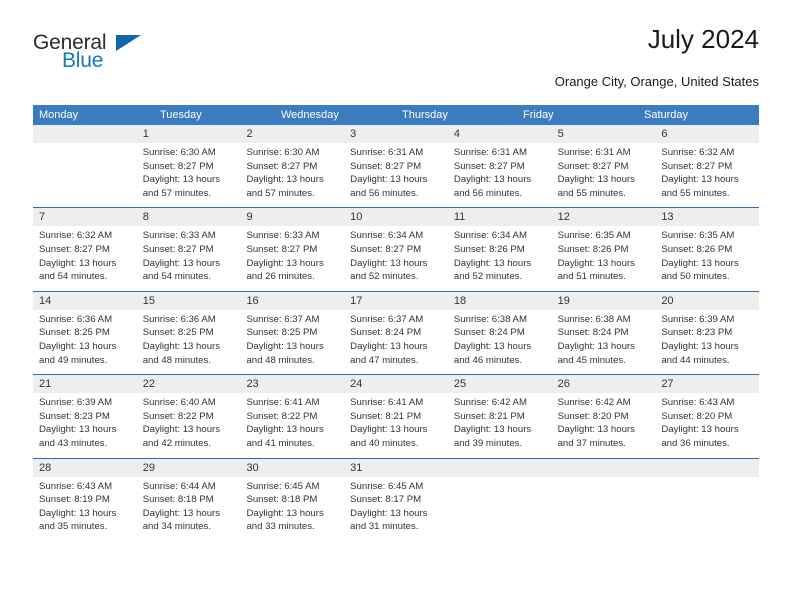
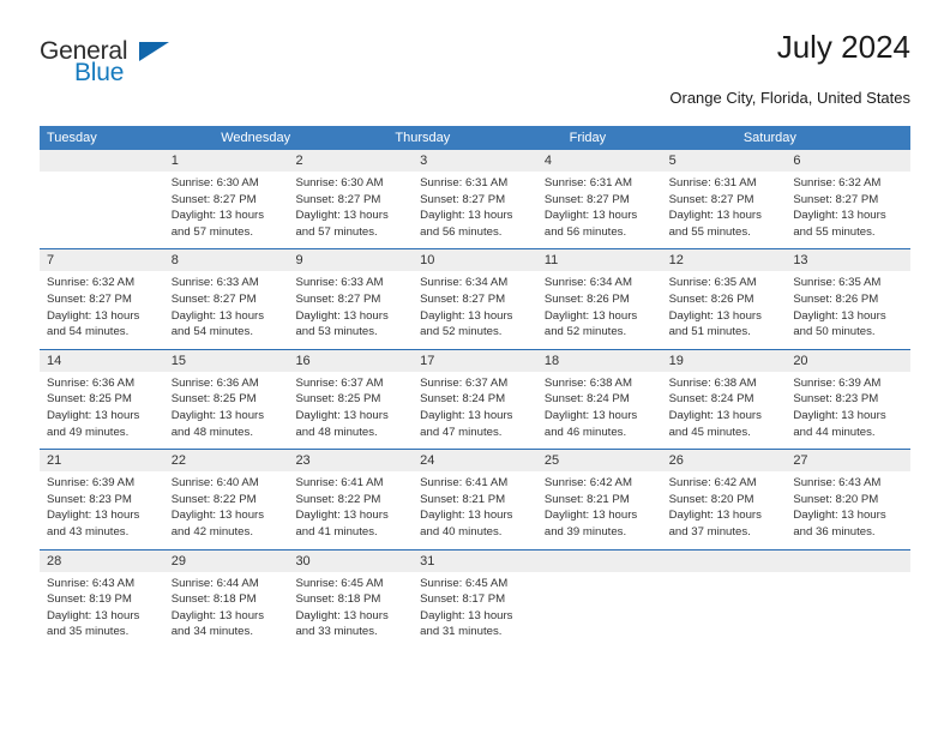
  General
  Blue
  July 2024
- Orange City, Orange, United States
+ Orange City, Florida, United States
- Monday
  Tuesday
  Wednesday
  Thursday
  Friday
  Saturday
  1
  Sunrise: 6:30 AM
  Sunset: 8:27 PM
  Daylight: 13 hours
  and 57 minutes.
  2
  Sunrise: 6:30 AM
  Sunset: 8:27 PM
  Daylight: 13 hours
  and 57 minutes.
  3
  Sunrise: 6:31 AM
  Sunset: 8:27 PM
  Daylight: 13 hours
  and 56 minutes.
  4
  Sunrise: 6:31 AM
  Sunset: 8:27 PM
  Daylight: 13 hours
  and 56 minutes.
  5
  Sunrise: 6:31 AM
  Sunset: 8:27 PM
  Daylight: 13 hours
  and 55 minutes.
  6
  Sunrise: 6:32 AM
  Sunset: 8:27 PM
  Daylight: 13 hours
  and 55 minutes.
  7
  Sunrise: 6:32 AM
  Sunset: 8:27 PM
  Daylight: 13 hours
  and 54 minutes.
  8
  Sunrise: 6:33 AM
  Sunset: 8:27 PM
  Daylight: 13 hours
  and 54 minutes.
  9
  Sunrise: 6:33 AM
  Sunset: 8:27 PM
  Daylight: 13 hours
- and 26 minutes.
+ and 53 minutes.
  10
  Sunrise: 6:34 AM
  Sunset: 8:27 PM
  Daylight: 13 hours
  and 52 minutes.
  11
  Sunrise: 6:34 AM
  Sunset: 8:26 PM
  Daylight: 13 hours
  and 52 minutes.
  12
  Sunrise: 6:35 AM
  Sunset: 8:26 PM
  Daylight: 13 hours
  and 51 minutes.
  13
  Sunrise: 6:35 AM
  Sunset: 8:26 PM
  Daylight: 13 hours
  and 50 minutes.
  14
  Sunrise: 6:36 AM
  Sunset: 8:25 PM
  Daylight: 13 hours
  and 49 minutes.
  15
  Sunrise: 6:36 AM
  Sunset: 8:25 PM
  Daylight: 13 hours
  and 48 minutes.
  16
  Sunrise: 6:37 AM
  Sunset: 8:25 PM
  Daylight: 13 hours
  and 48 minutes.
  17
  Sunrise: 6:37 AM
  Sunset: 8:24 PM
  Daylight: 13 hours
  and 47 minutes.
  18
  Sunrise: 6:38 AM
  Sunset: 8:24 PM
  Daylight: 13 hours
  and 46 minutes.
  19
  Sunrise: 6:38 AM
  Sunset: 8:24 PM
  Daylight: 13 hours
  and 45 minutes.
  20
  Sunrise: 6:39 AM
  Sunset: 8:23 PM
  Daylight: 13 hours
  and 44 minutes.
  21
  Sunrise: 6:39 AM
  Sunset: 8:23 PM
  Daylight: 13 hours
  and 43 minutes.
  22
  Sunrise: 6:40 AM
  Sunset: 8:22 PM
  Daylight: 13 hours
  and 42 minutes.
  23
  Sunrise: 6:41 AM
  Sunset: 8:22 PM
  Daylight: 13 hours
  and 41 minutes.
  24
  Sunrise: 6:41 AM
  Sunset: 8:21 PM
  Daylight: 13 hours
  and 40 minutes.
  25
  Sunrise: 6:42 AM
  Sunset: 8:21 PM
  Daylight: 13 hours
  and 39 minutes.
  26
  Sunrise: 6:42 AM
  Sunset: 8:20 PM
  Daylight: 13 hours
  and 37 minutes.
  27
  Sunrise: 6:43 AM
  Sunset: 8:20 PM
  Daylight: 13 hours
  and 36 minutes.
  28
  Sunrise: 6:43 AM
  Sunset: 8:19 PM
  Daylight: 13 hours
  and 35 minutes.
  29
  Sunrise: 6:44 AM
  Sunset: 8:18 PM
  Daylight: 13 hours
  and 34 minutes.
  30
  Sunrise: 6:45 AM
  Sunset: 8:18 PM
  Daylight: 13 hours
  and 33 minutes.
  31
  Sunrise: 6:45 AM
  Sunset: 8:17 PM
  Daylight: 13 hours
  and 31 minutes.
